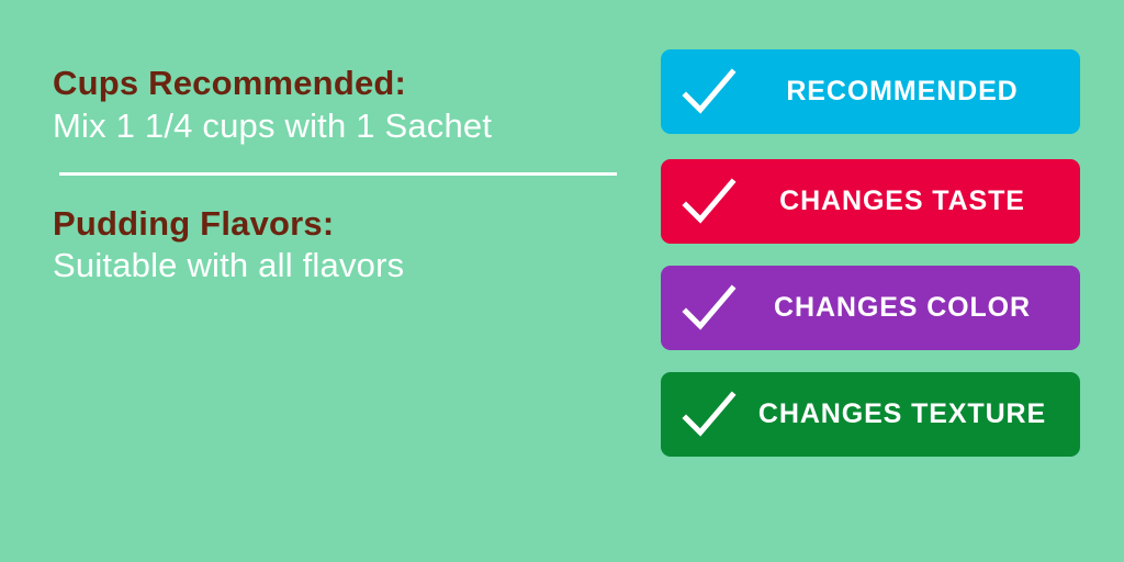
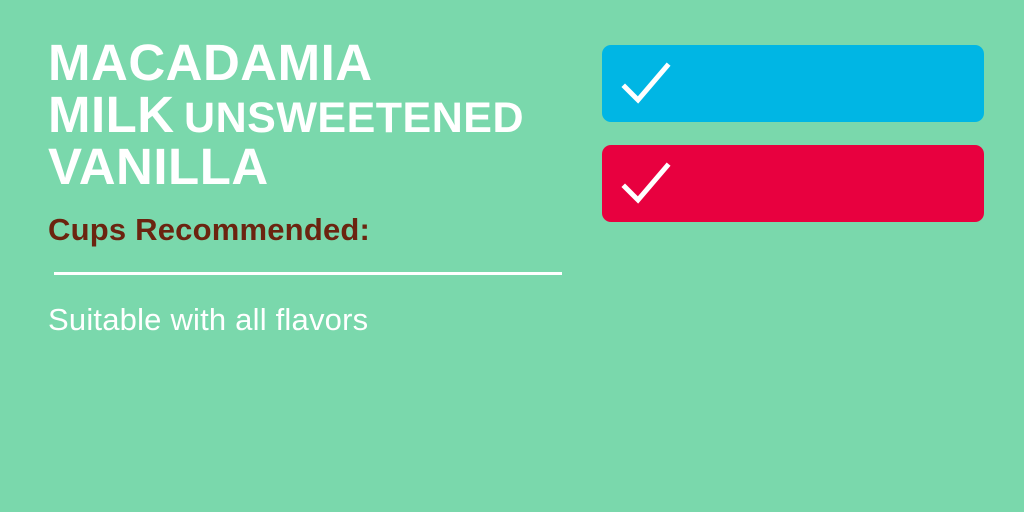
+ MACADAMIA
+ MILK UNSWEETENED
+ VANILLA
  Cups Recommended:
- Mix 1 1/4 cups with 1 Sachet
- Pudding Flavors:
  Suitable with all flavors
- RECOMMENDED
- CHANGES TASTE
- CHANGES COLOR
- CHANGES TEXTURE
